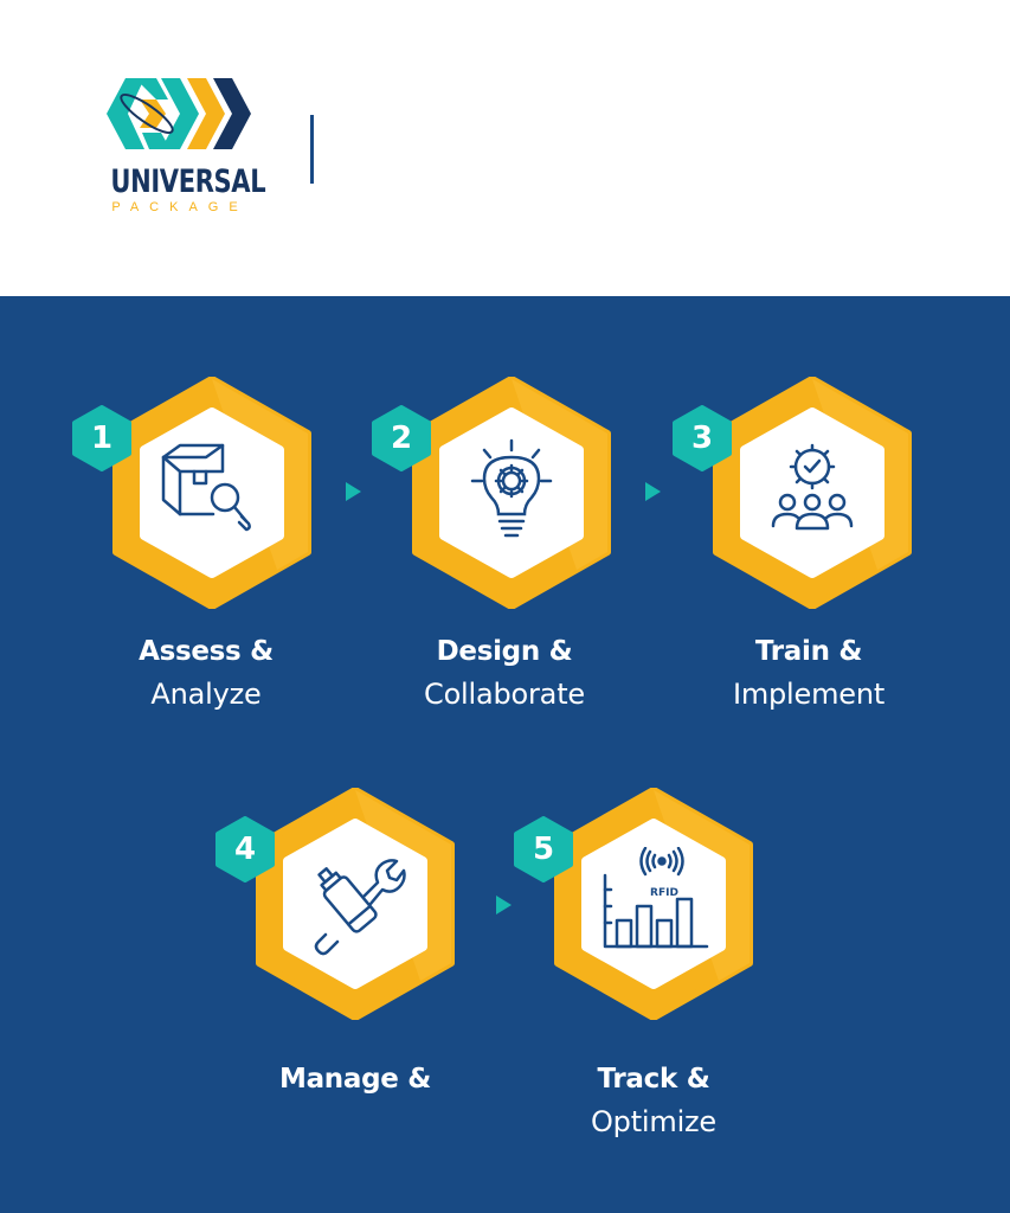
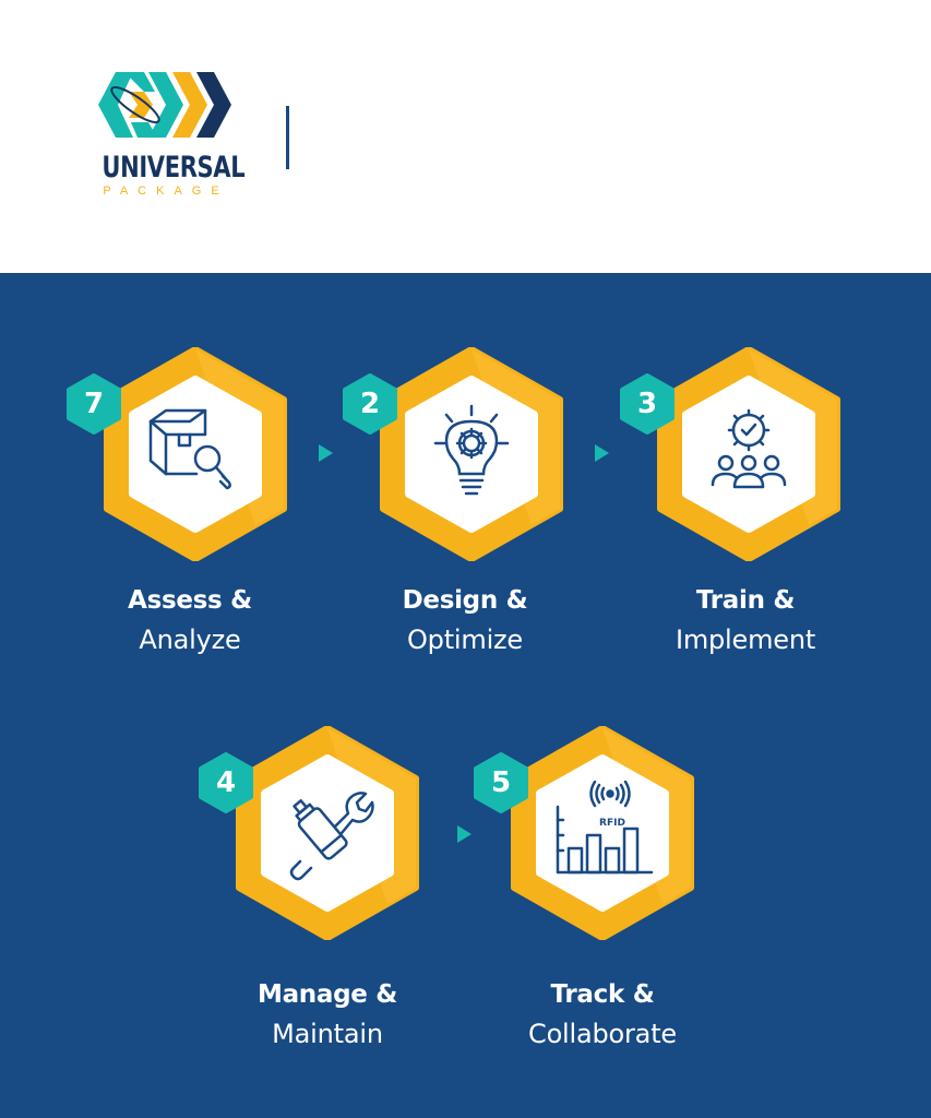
  UNIVERSAL
  PACKAGE
- 1
+ 7
  2
  3
  4
  RFID
  5
  Assess &
  Analyze
  Design &
- Collaborate
+ Optimize
  Train &
  Implement
  Manage &
+ Maintain
  Track &
- Optimize
+ Collaborate
